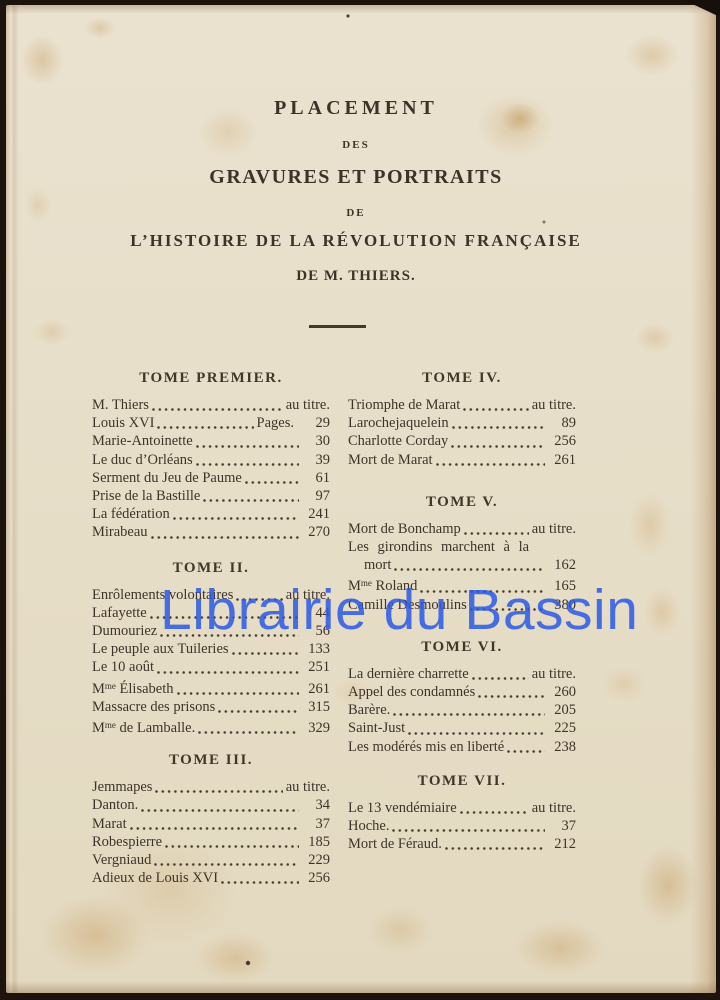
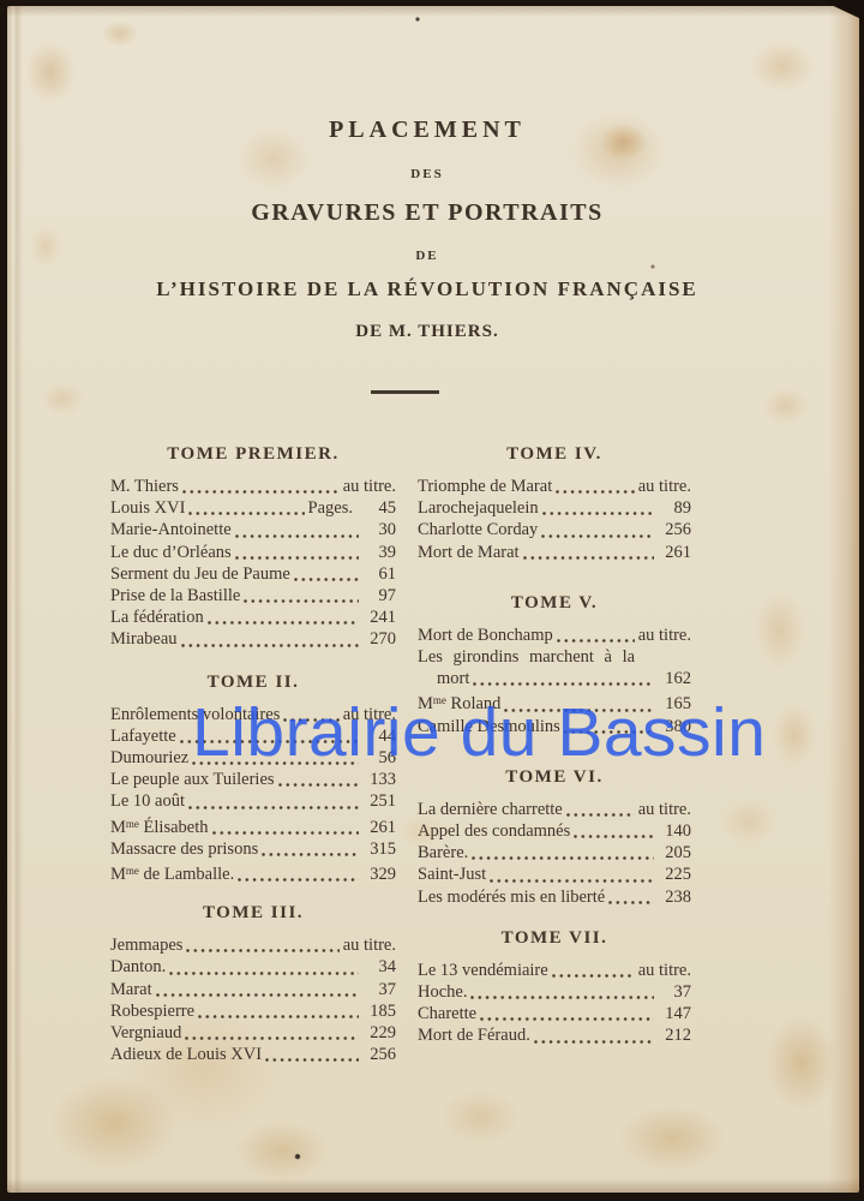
  PLACEMENT
  DES
  GRAVURES ET PORTRAITS
  DE
  L’HISTOIRE DE LA RÉVOLUTION FRANÇAISE
  DE M. THIERS.
  TOME PREMIER.
  M. Thiers
  au titre.
  Louis XVI
  Pages.
- 29
+ 45
  Marie-Antoinette
  30
  Le duc d’Orléans
  39
  Serment du Jeu de Paume
  61
  Prise de la Bastille
  97
  La fédération
  241
  Mirabeau
  270
  TOME II.
  Enrôlements volontaires
  au titre.
  Lafayette
  44
  Dumouriez
  56
  Le peuple aux Tuileries
  133
  Le 10 août
  251
  Mme Élisabeth
  261
  Massacre des prisons
  315
  Mme de Lamballe.
  329
  TOME III.
  Jemmapes
  au titre.
  Danton.
  34
  Marat
  37
  Robespierre
  185
  Vergniaud
  229
  Adieux de Louis XVI
  256
  TOME IV.
  Triomphe de Marat
  au titre.
  Larochejaquelein
  89
  Charlotte Corday
  256
  Mort de Marat
  261
  TOME V.
  Mort de Bonchamp
  au titre.
  Les girondins marchent à la
  mort
  162
  Mme Roland
  165
  Camille Desmoulins
  380
  TOME VI.
  La dernière charrette
  au titre.
  Appel des condamnés
- 260
+ 140
  Barère.
  205
  Saint-Just
  225
  Les modérés mis en liberté
  238
  TOME VII.
  Le 13 vendémiaire
  au titre.
  Hoche.
  37
+ Charette
+ 147
  Mort de Féraud.
  212
  Librairie du Bassin
